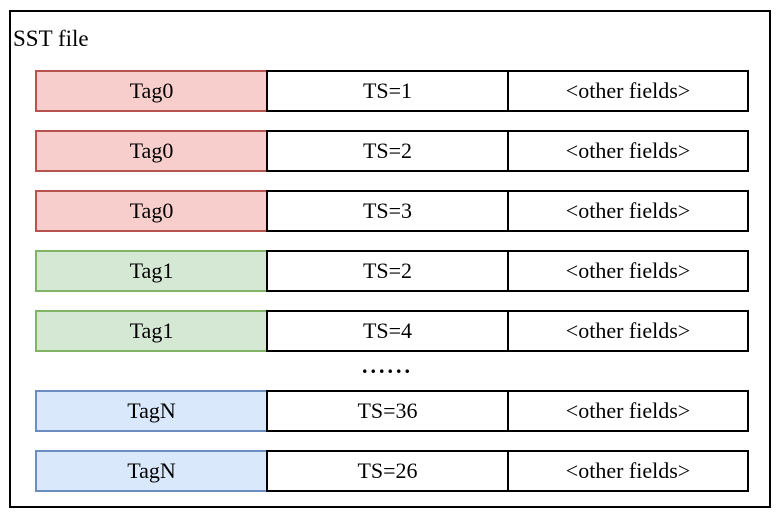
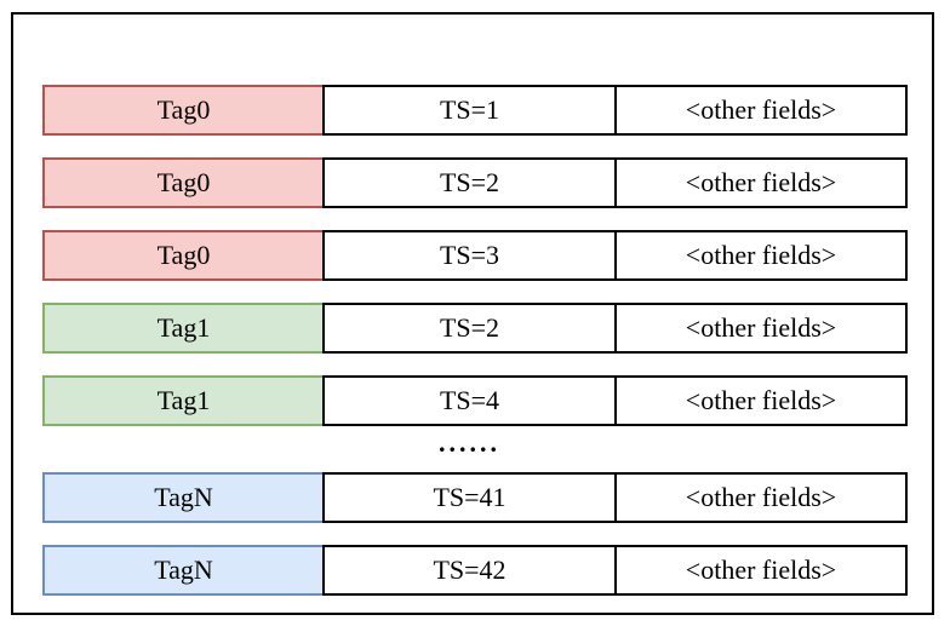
- SST file
  Tag0
  TS=1
  <other fields>
  Tag0
  TS=2
  <other fields>
  Tag0
  TS=3
  <other fields>
  Tag1
  TS=2
  <other fields>
  Tag1
  TS=4
  <other fields>
  ......
  TagN
- TS=36
+ TS=41
  <other fields>
  TagN
- TS=26
+ TS=42
  <other fields>
